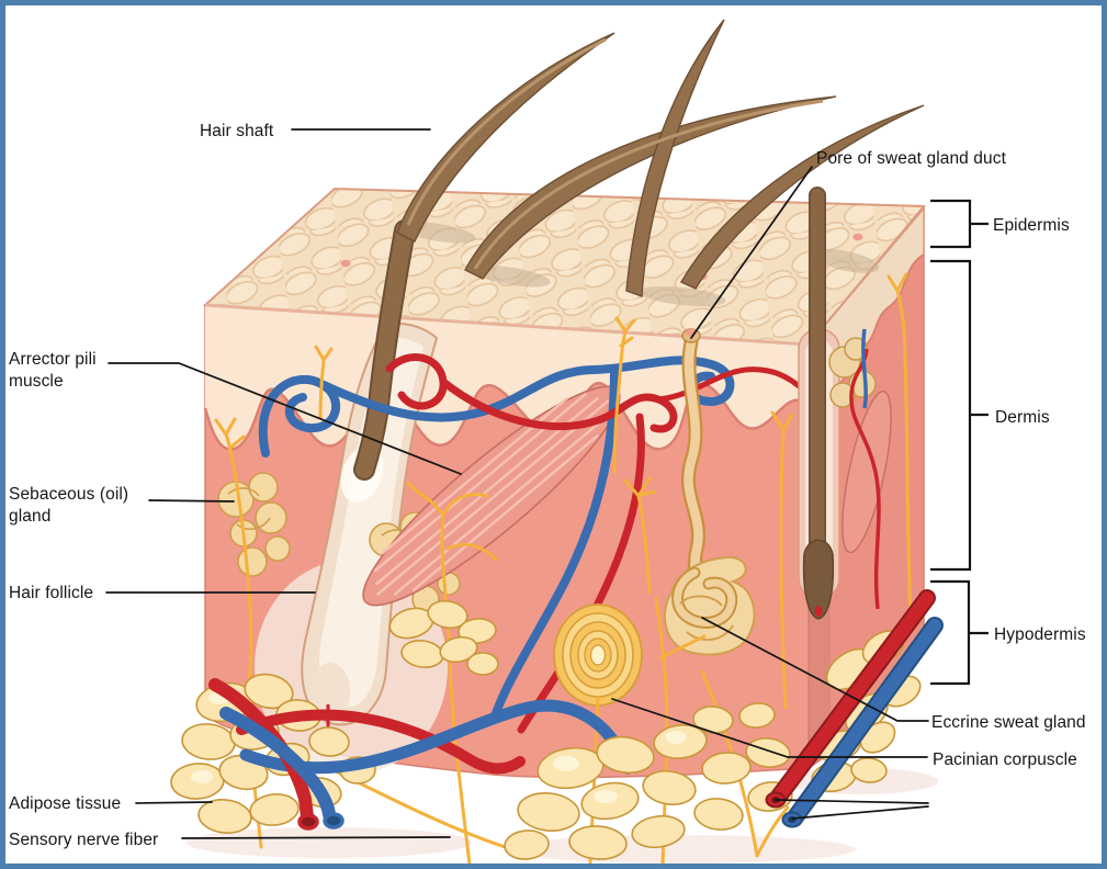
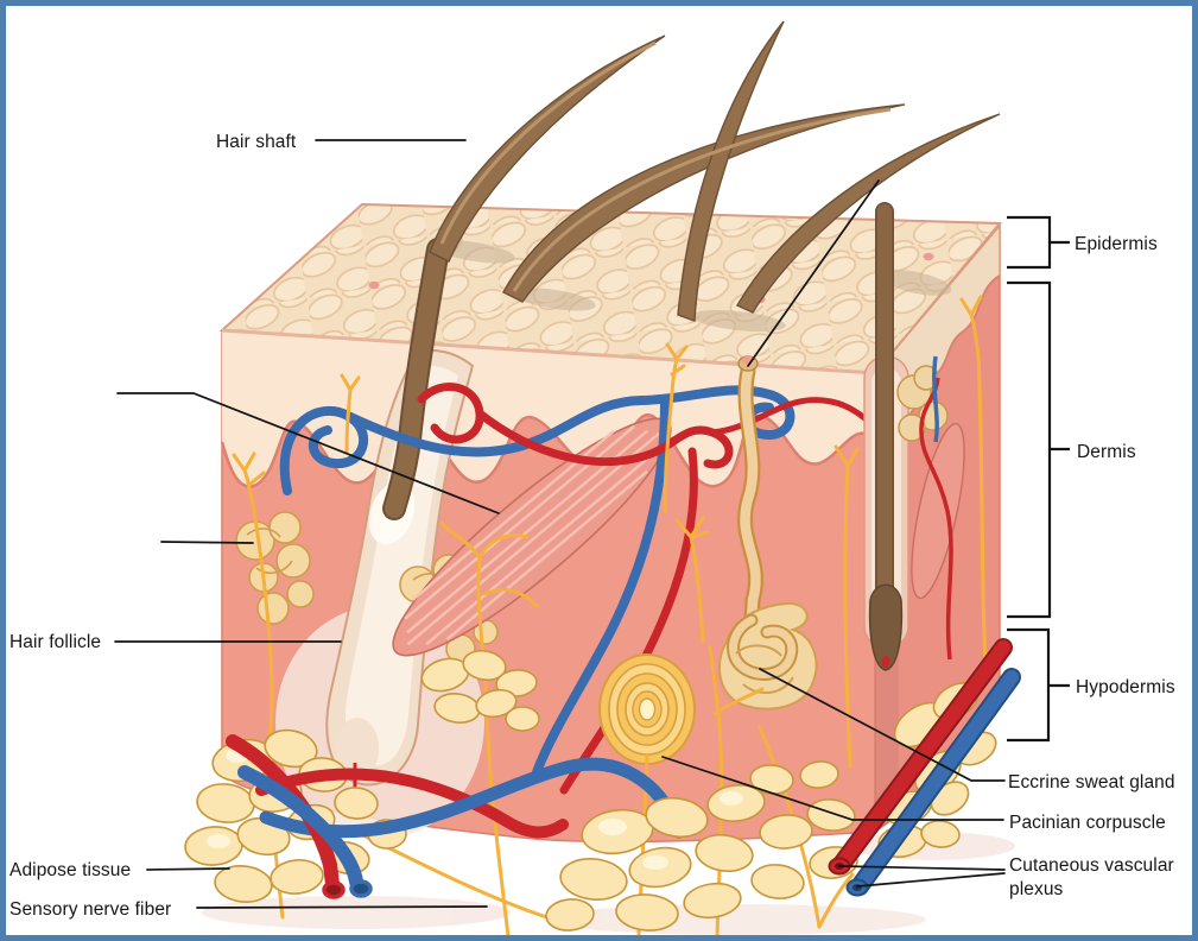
  Hair shaft
- Pore of sweat gland duct
  Epidermis
  Dermis
  Hypodermis
- Arrector pili muscle
- Sebaceous (oil) gland
  Hair follicle
  Adipose tissue
  Sensory nerve fiber
  Eccrine sweat gland
  Pacinian corpuscle
+ Cutaneous vascular plexus
